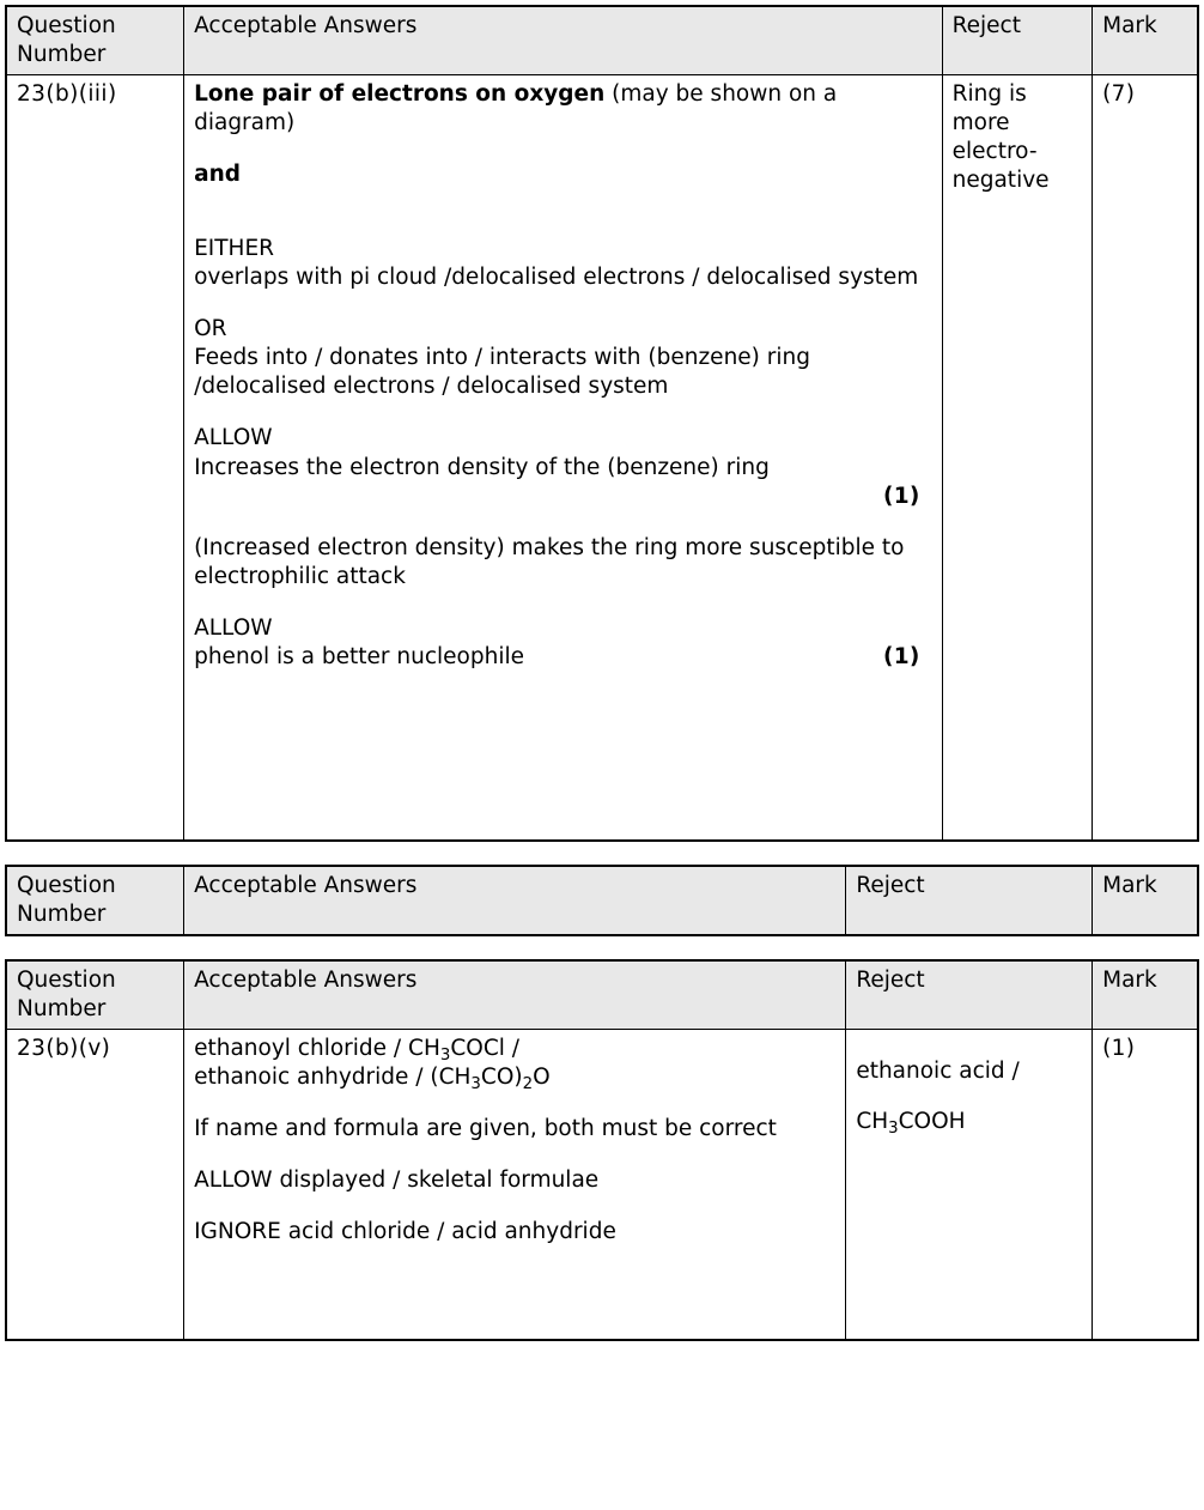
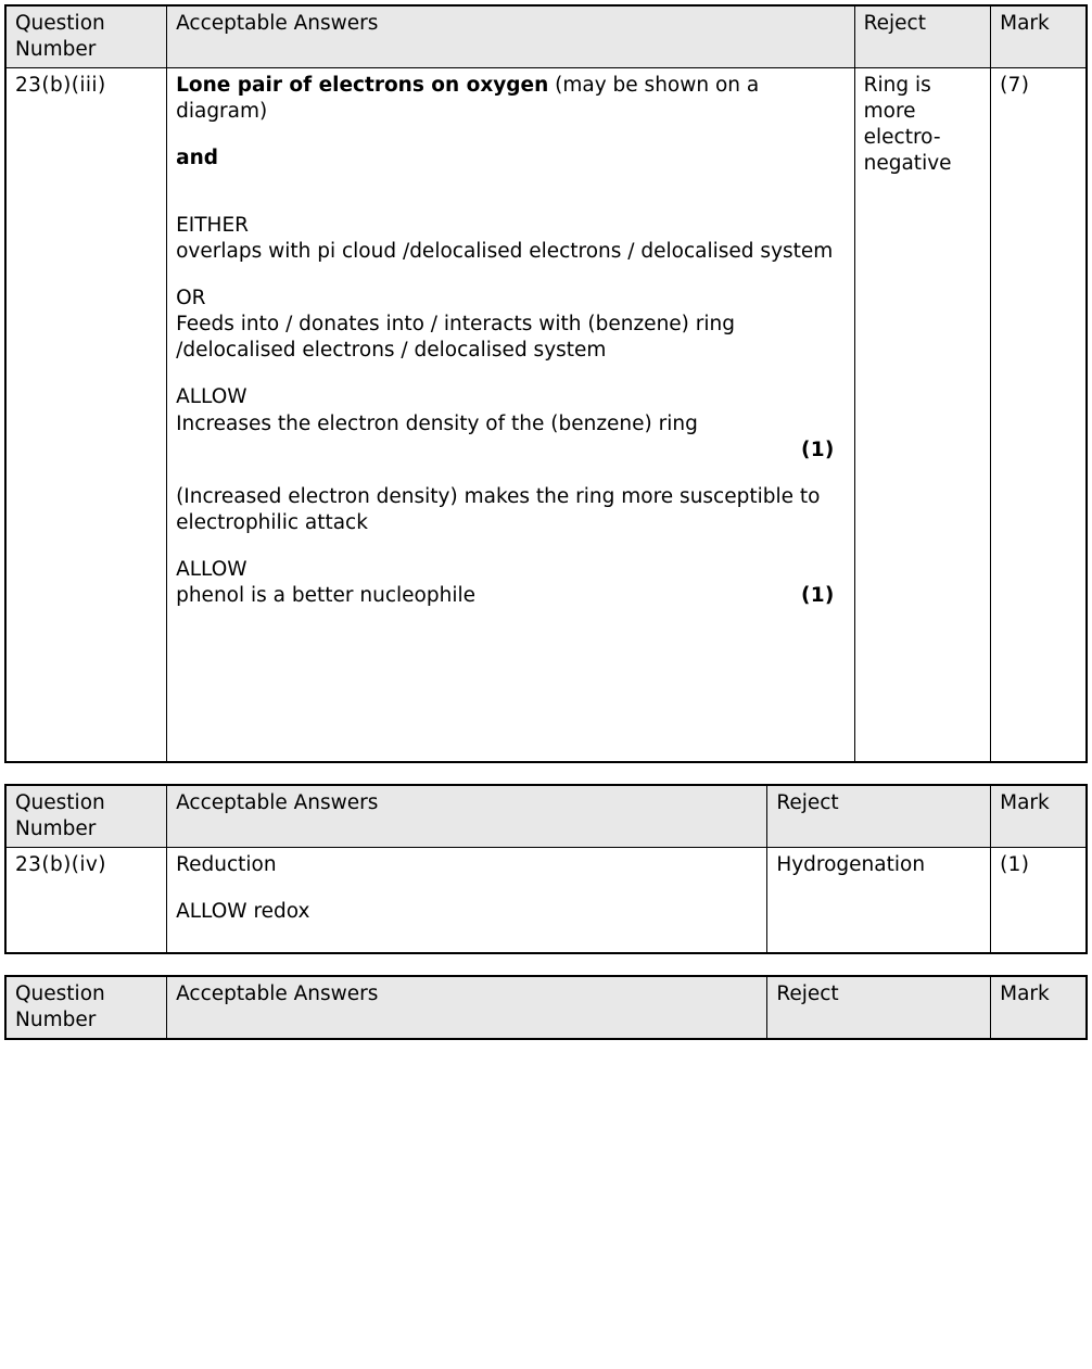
  Question Number	Acceptable Answers	Reject	Mark
  23(b)(iii)	Lone pair of electrons on oxygen (may be shown on a diagram) and EITHER overlaps with pi cloud /delocalised electrons / delocalised system OR Feeds into / donates into / interacts with (benzene) ring /delocalised electrons / delocalised system ALLOW Increases the electron density of the (benzene) ring (1) (Increased electron density) makes the ring more susceptible to electrophilic attack ALLOW (1)phenol is a better nucleophile	Ring is more electro-negative	(7)
  Question Number	Acceptable Answers	Reject	Mark
+ 23(b)(iv)	Reduction ALLOW redox	Hydrogenation	(1)
  Question Number	Acceptable Answers	Reject	Mark
- 23(b)(v)	ethanoyl chloride / CH3COCl / ethanoic anhydride / (CH3CO)2O If name and formula are given, both must be correct ALLOW displayed / skeletal formulae IGNORE acid chloride / acid anhydride	ethanoic acid / CH3COOH	(1)
